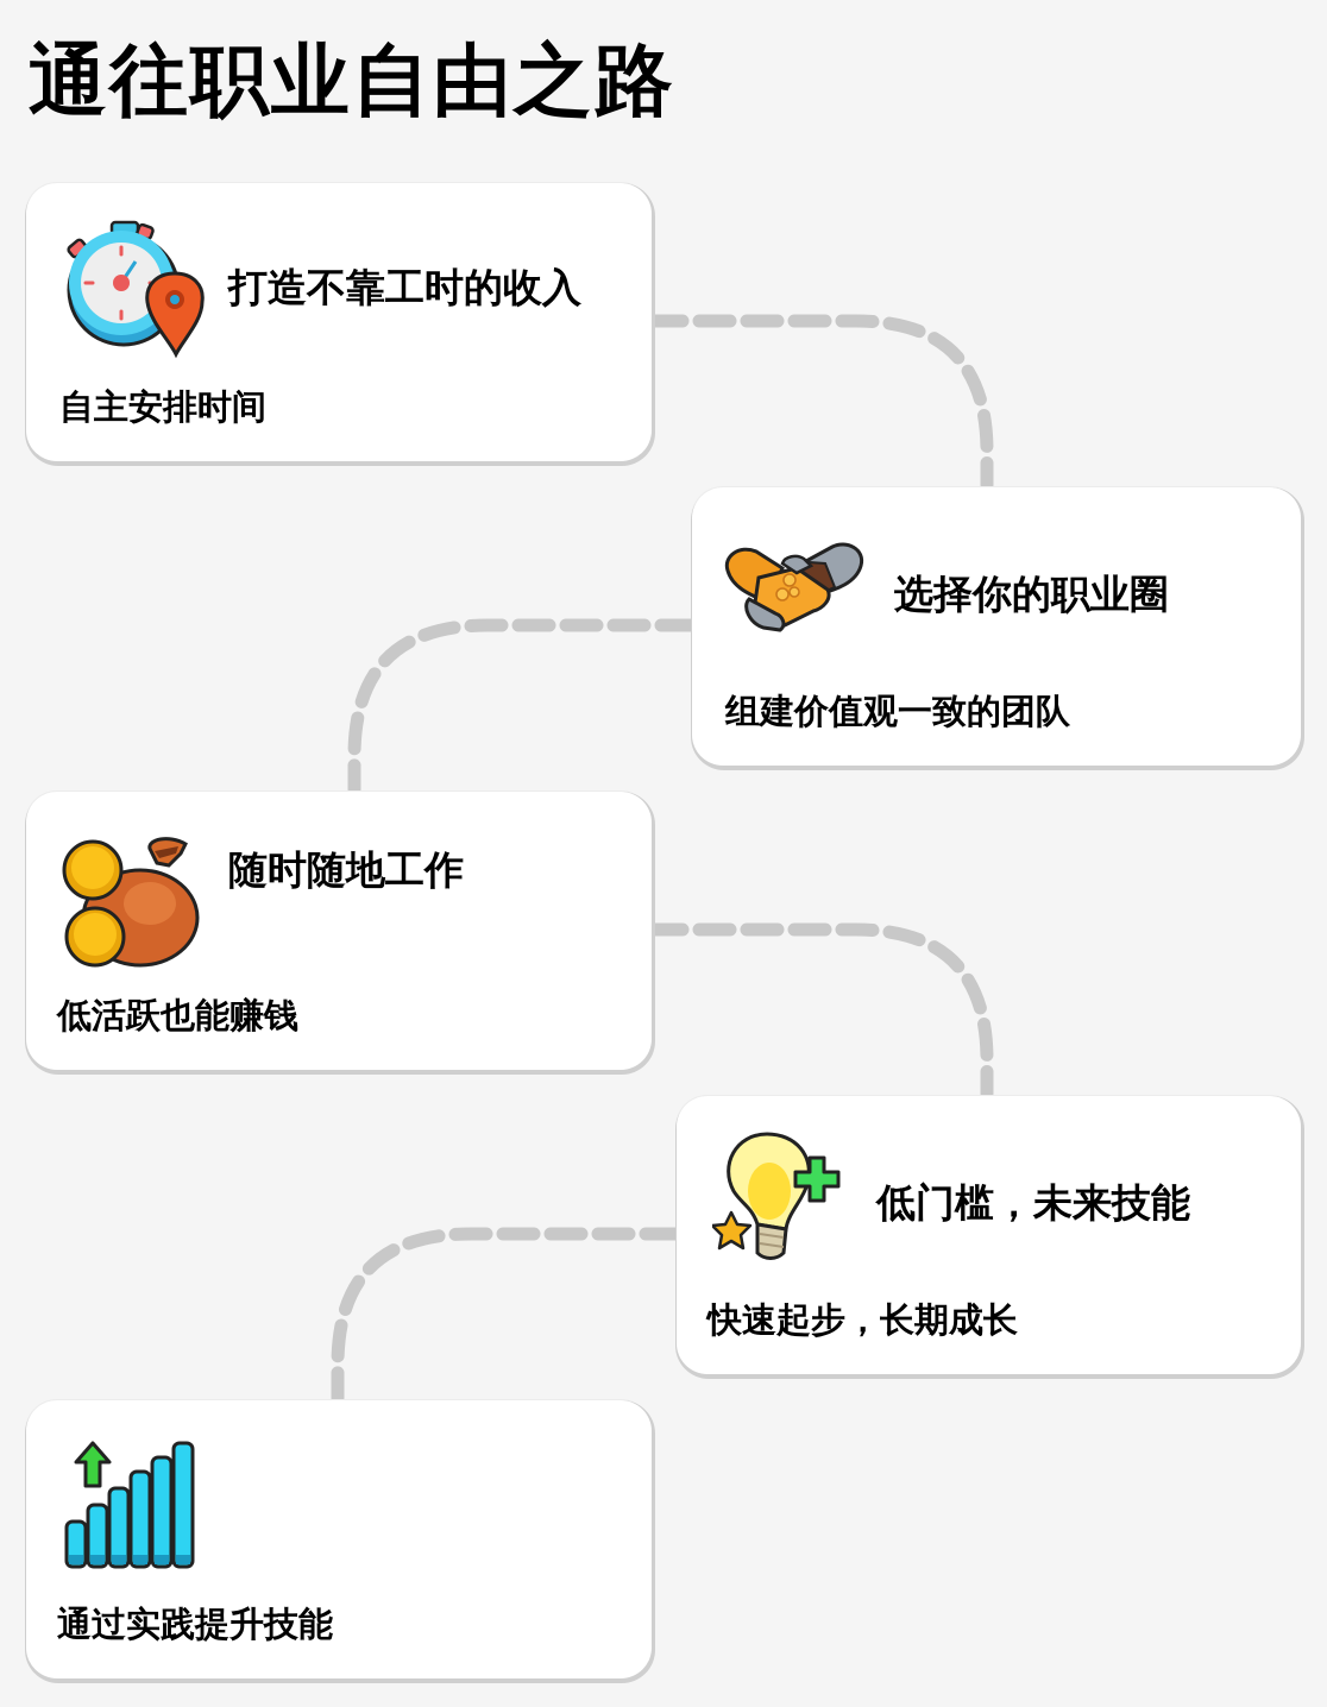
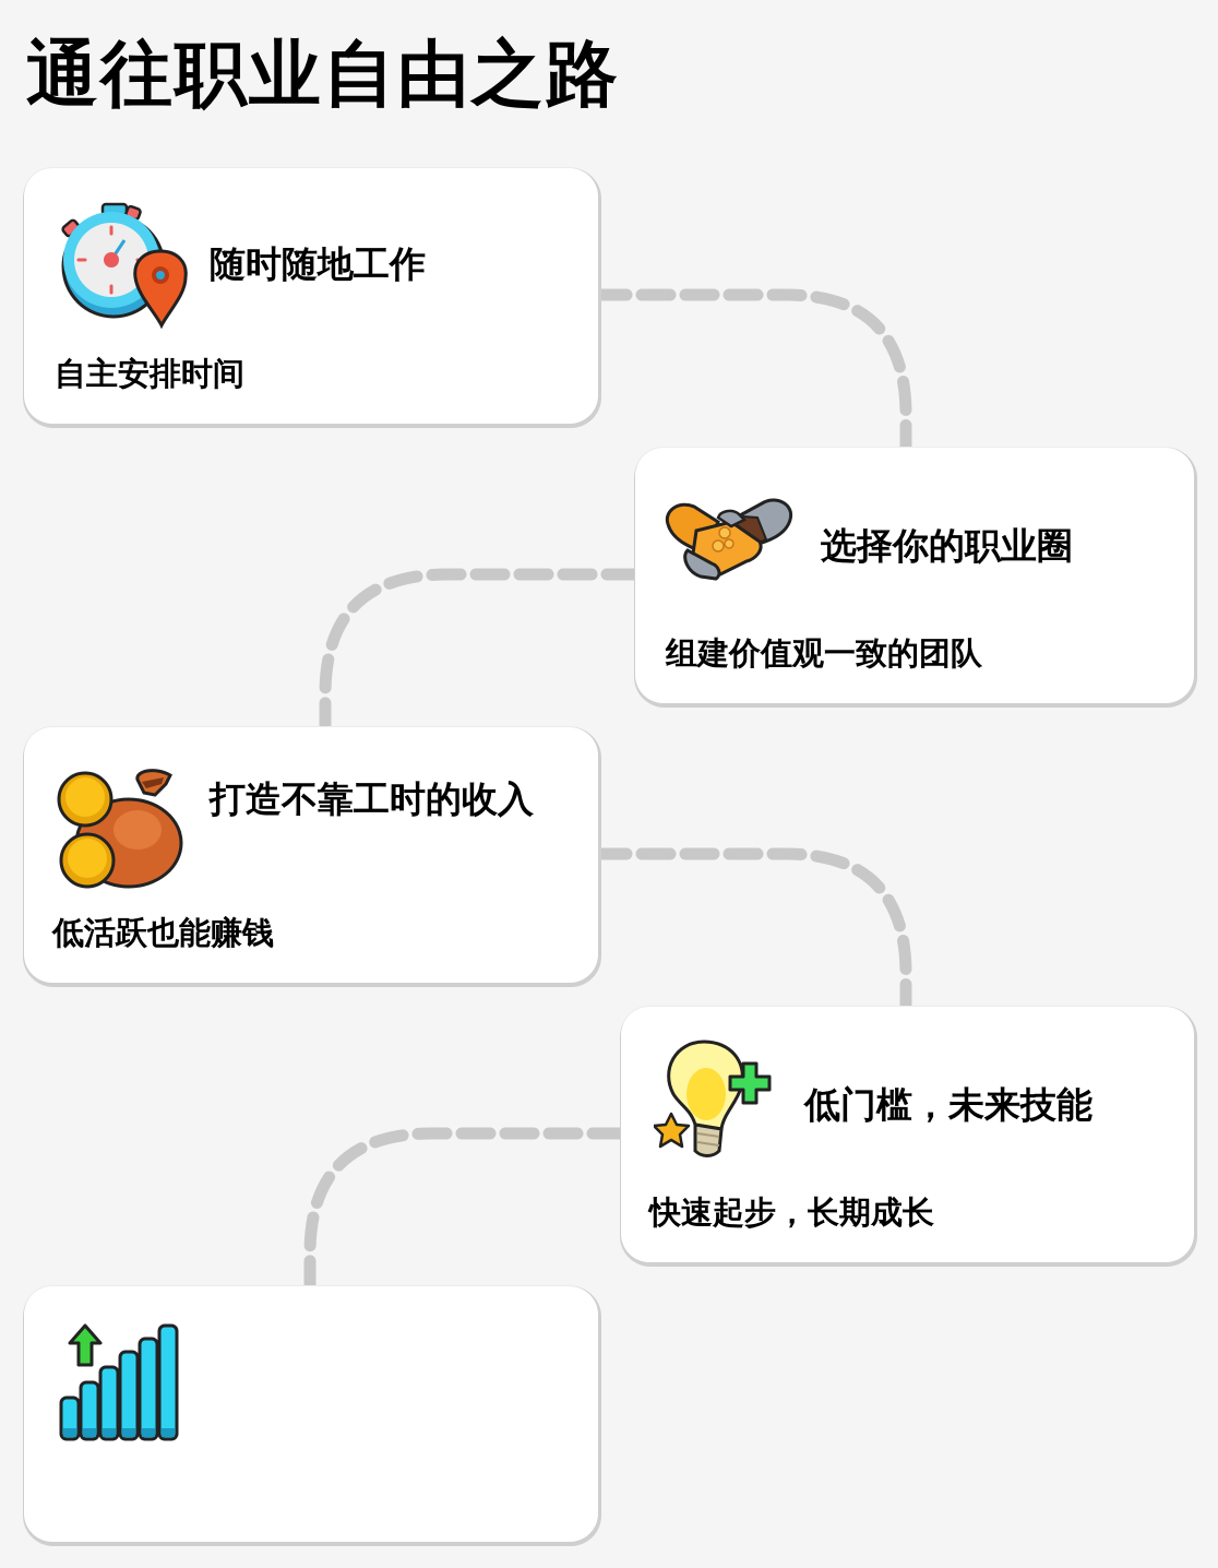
  通往职业自由之路
- 打造不靠工时的收入
+ 随时随地工作
  自主安排时间
  选择你的职业圈
  组建价值观一致的团队
- 随时随地工作
+ 打造不靠工时的收入
  低活跃也能赚钱
  低门槛，未来技能
  快速起步，长期成长
- 通过实践提升技能
